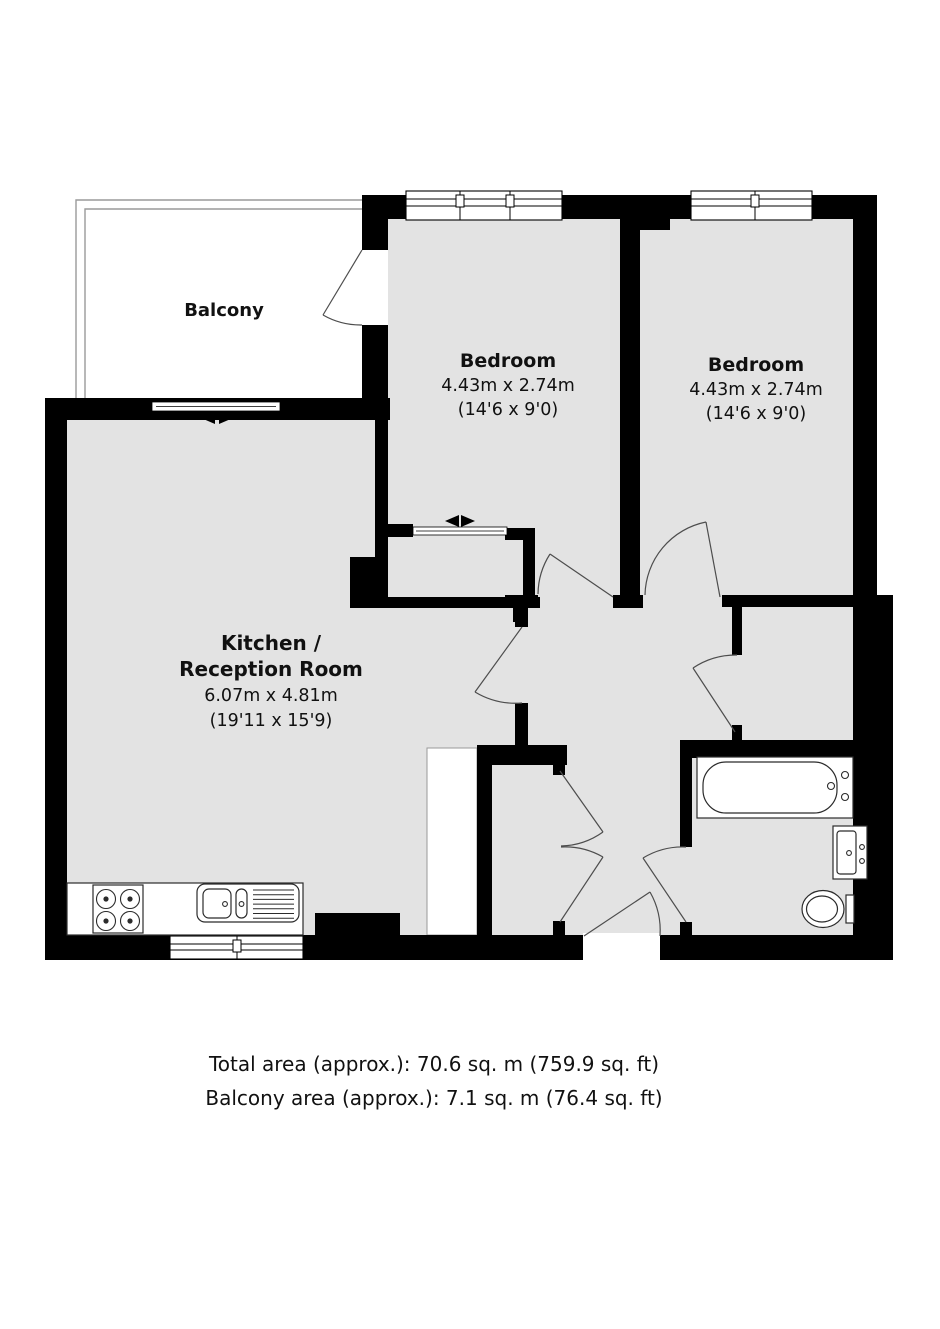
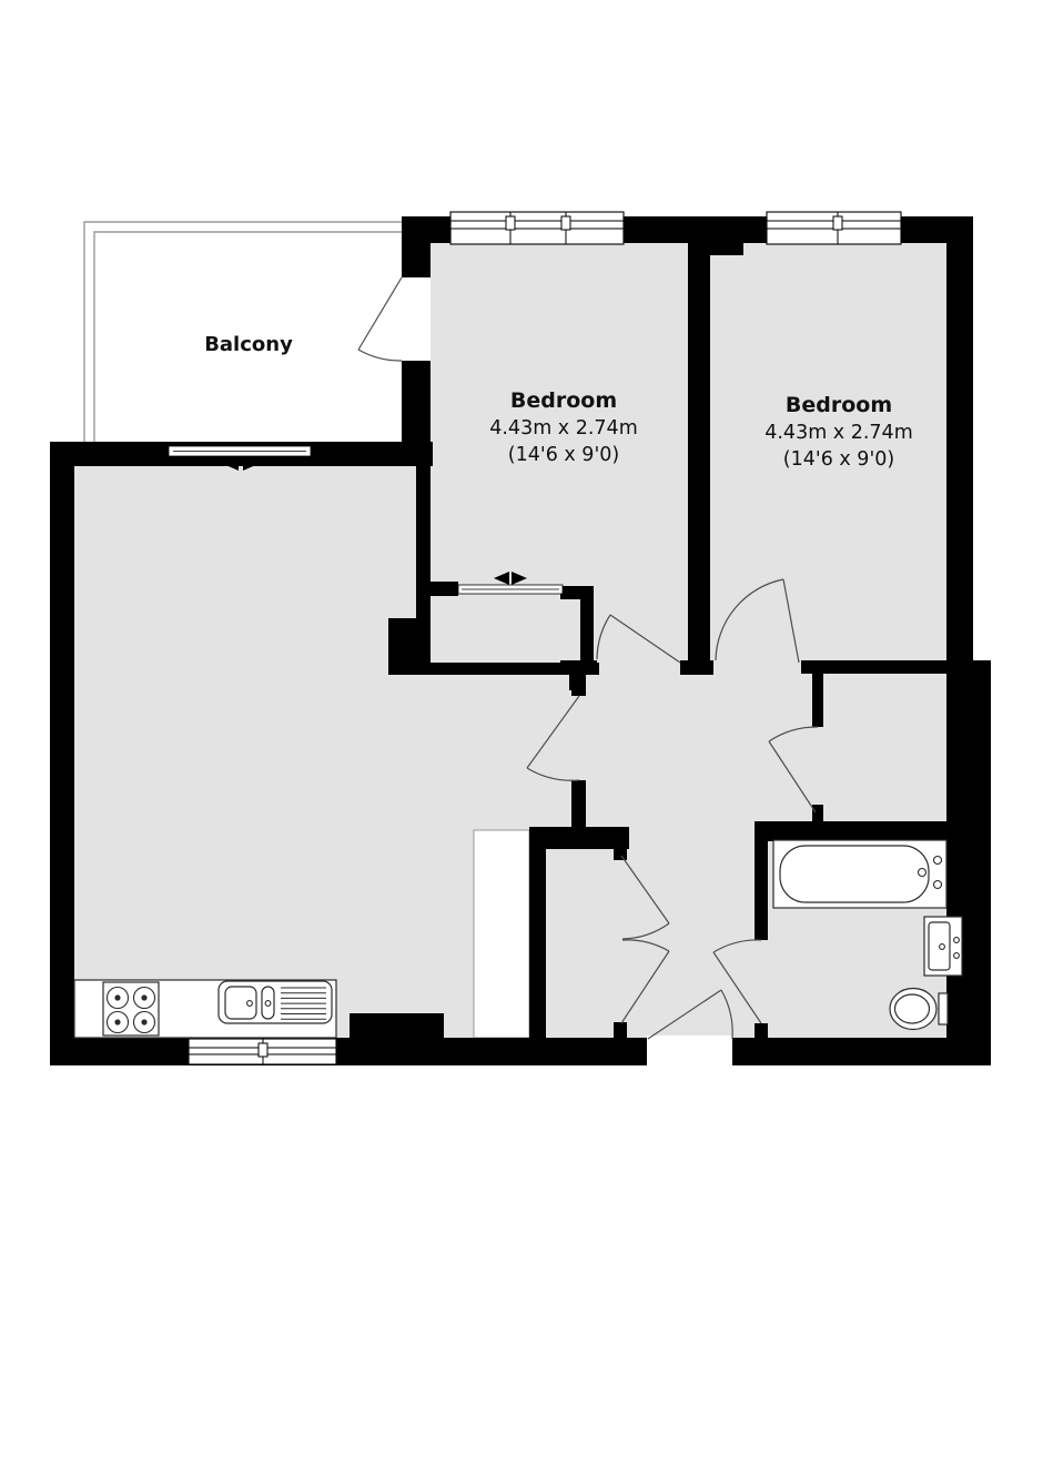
  Balcony
  Bedroom
  4.43m x 2.74m
  (14'6 x 9'0)
  Bedroom
  4.43m x 2.74m
  (14'6 x 9'0)
- Kitchen /
- Reception Room
- 6.07m x 4.81m
- (19'11 x 15'9)
- Total area (approx.): 70.6 sq. m (759.9 sq. ft)
- Balcony area (approx.): 7.1 sq. m (76.4 sq. ft)
